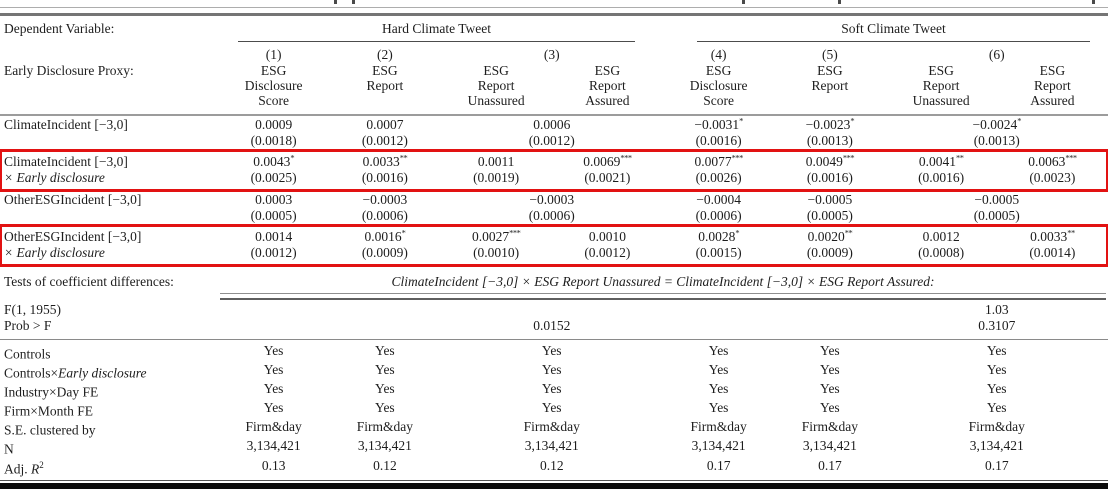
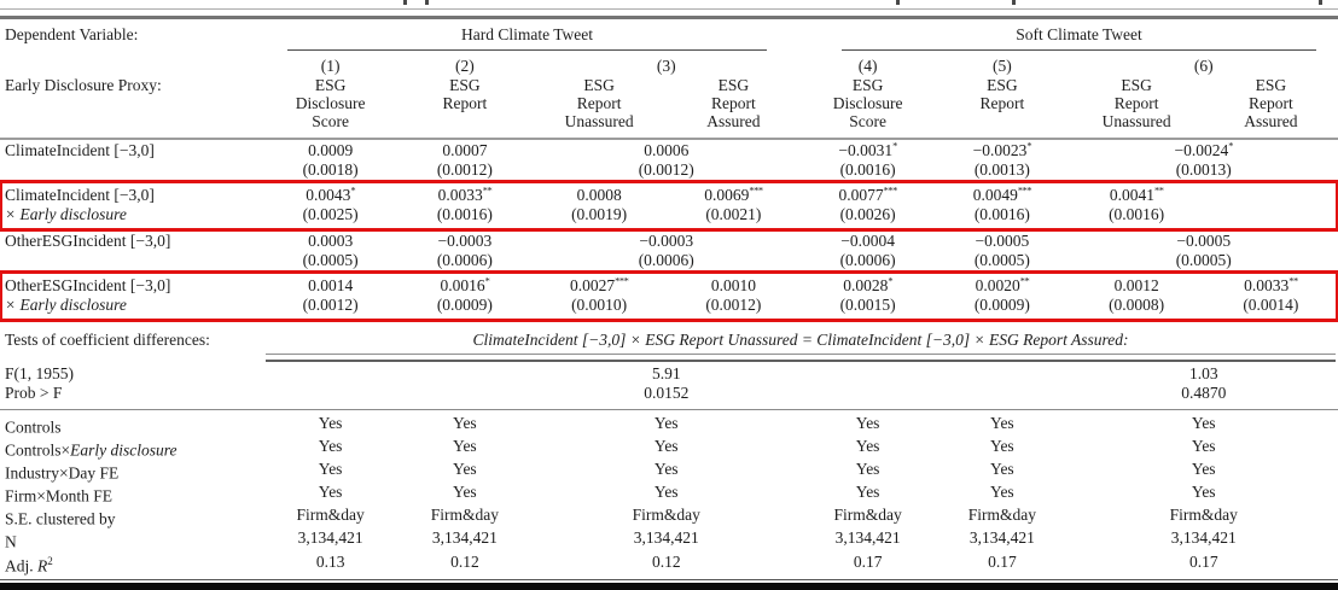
  Dependent Variable:
  Hard Climate Tweet
  Soft Climate Tweet
  (1)
  (2)
  (3)
  (4)
  (5)
  (6)
  Early Disclosure Proxy:
  ESG
  Disclosure
  Score
  ESG
  Report
  ESG
  Report
  Unassured
  ESG
  Report
  Assured
  ESG
  Disclosure
  Score
  ESG
  Report
  ESG
  Report
  Unassured
  ESG
  Report
  Assured
  ClimateIncident [−3,0]
  0.0009
  (0.0018)
  0.0007
  (0.0012)
  0.0006
  (0.0012)
  −0.0031*
  (0.0016)
  −0.0023*
  (0.0013)
  −0.0024*
  (0.0013)
  ClimateIncident [−3,0]
  × Early disclosure
  0.0043*
  (0.0025)
  0.0033**
  (0.0016)
- 0.0011
+ 0.0008
  (0.0019)
  0.0069***
  (0.0021)
  0.0077***
  (0.0026)
  0.0049***
  (0.0016)
  0.0041**
  (0.0016)
- 0.0063***
- (0.0023)
  OtherESGIncident [−3,0]
  0.0003
  (0.0005)
  −0.0003
  (0.0006)
  −0.0003
  (0.0006)
  −0.0004
  (0.0006)
  −0.0005
  (0.0005)
  −0.0005
  (0.0005)
  OtherESGIncident [−3,0]
  × Early disclosure
  0.0014
  (0.0012)
  0.0016*
  (0.0009)
  0.0027***
  (0.0010)
  0.0010
  (0.0012)
  0.0028*
  (0.0015)
  0.0020**
  (0.0009)
  0.0012
  (0.0008)
  0.0033**
  (0.0014)
  Tests of coefficient differences:
  ClimateIncident [−3,0] × ESG Report Unassured = ClimateIncident [−3,0] × ESG Report Assured:
  F(1, 1955)
+ 5.91
  1.03
  Prob > F
  0.0152
- 0.3107
+ 0.4870
  Controls
  Yes
  Yes
  Yes
  Yes
  Yes
  Yes
  Controls×Early disclosure
  Yes
  Yes
  Yes
  Yes
  Yes
  Yes
  Industry×Day FE
  Yes
  Yes
  Yes
  Yes
  Yes
  Yes
  Firm×Month FE
  Yes
  Yes
  Yes
  Yes
  Yes
  Yes
  S.E. clustered by
  Firm&day
  Firm&day
  Firm&day
  Firm&day
  Firm&day
  Firm&day
  N
  3,134,421
  3,134,421
  3,134,421
  3,134,421
  3,134,421
  3,134,421
  Adj. R2
  0.13
  0.12
  0.12
  0.17
  0.17
  0.17
